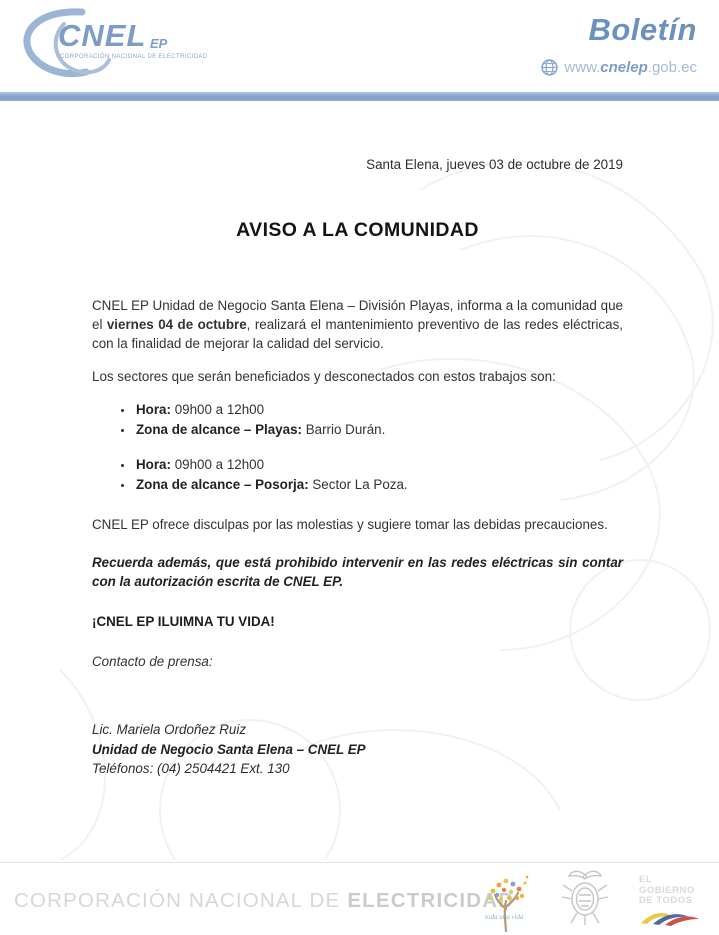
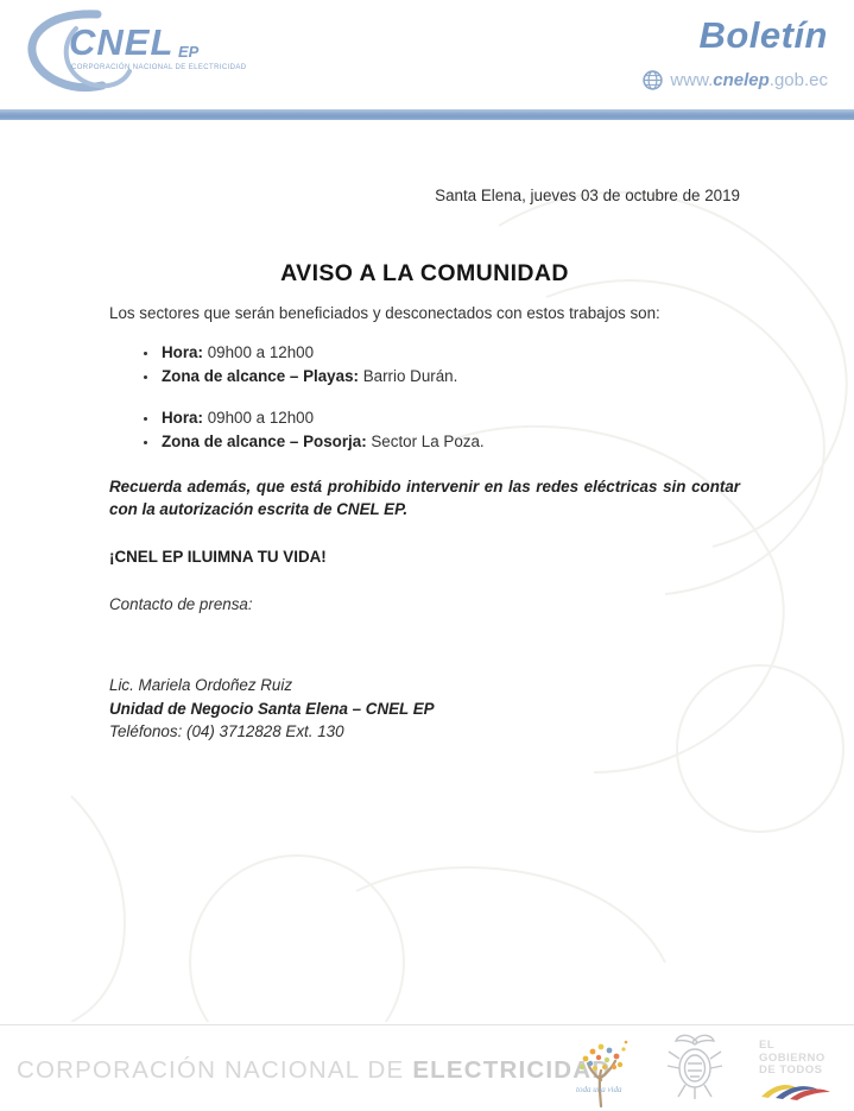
  CNEL
  EP
  Boletín
  www.cnelep.gob.ec
  Santa Elena, jueves 03 de octubre de 2019
  AVISO A LA COMUNIDAD
- CNEL EP Unidad de Negocio Santa Elena – División Playas, informa a la comunidad que el viernes 04 de octubre, realizará el mantenimiento preventivo de las redes eléctricas, con la finalidad de mejorar la calidad del servicio.
  Los sectores que serán beneficiados y desconectados con estos trabajos son:
  Hora: 09h00 a 12h00
  Zona de alcance – Playas: Barrio Durán.
  Hora: 09h00 a 12h00
  Zona de alcance – Posorja: Sector La Poza.
- CNEL EP ofrece disculpas por las molestias y sugiere tomar las debidas precauciones.
  Recuerda además, que está prohibido intervenir en las redes eléctricas sin contar con la autorización escrita de CNEL EP.
  ¡CNEL EP ILUIMNA TU VIDA!
  Contacto de prensa:
  Lic. Mariela Ordoñez Ruiz
  Unidad de Negocio Santa Elena – CNEL EP
- Teléfonos: (04) 2504421 Ext. 130
+ Teléfonos: (04) 3712828 Ext. 130
  CORPORACIÓN NACIONAL DE ELECTRICIDA
  toda una vida
  EL GOBIERNO DE TODOS
